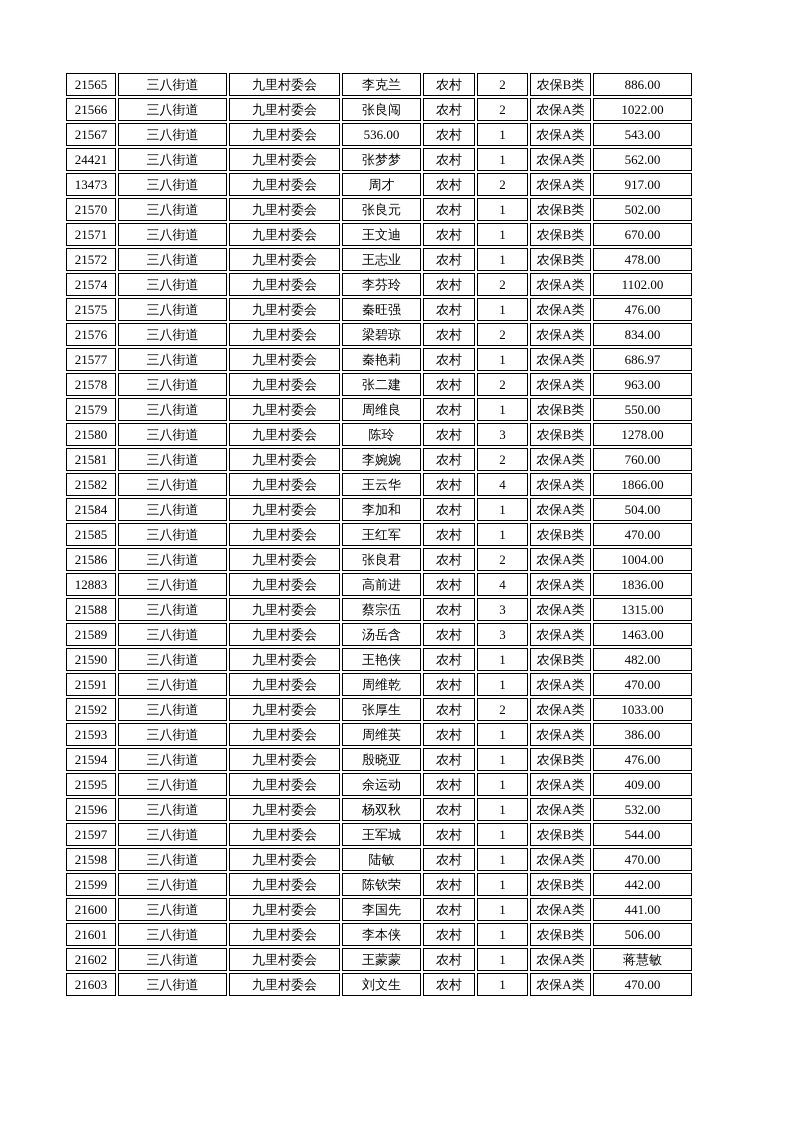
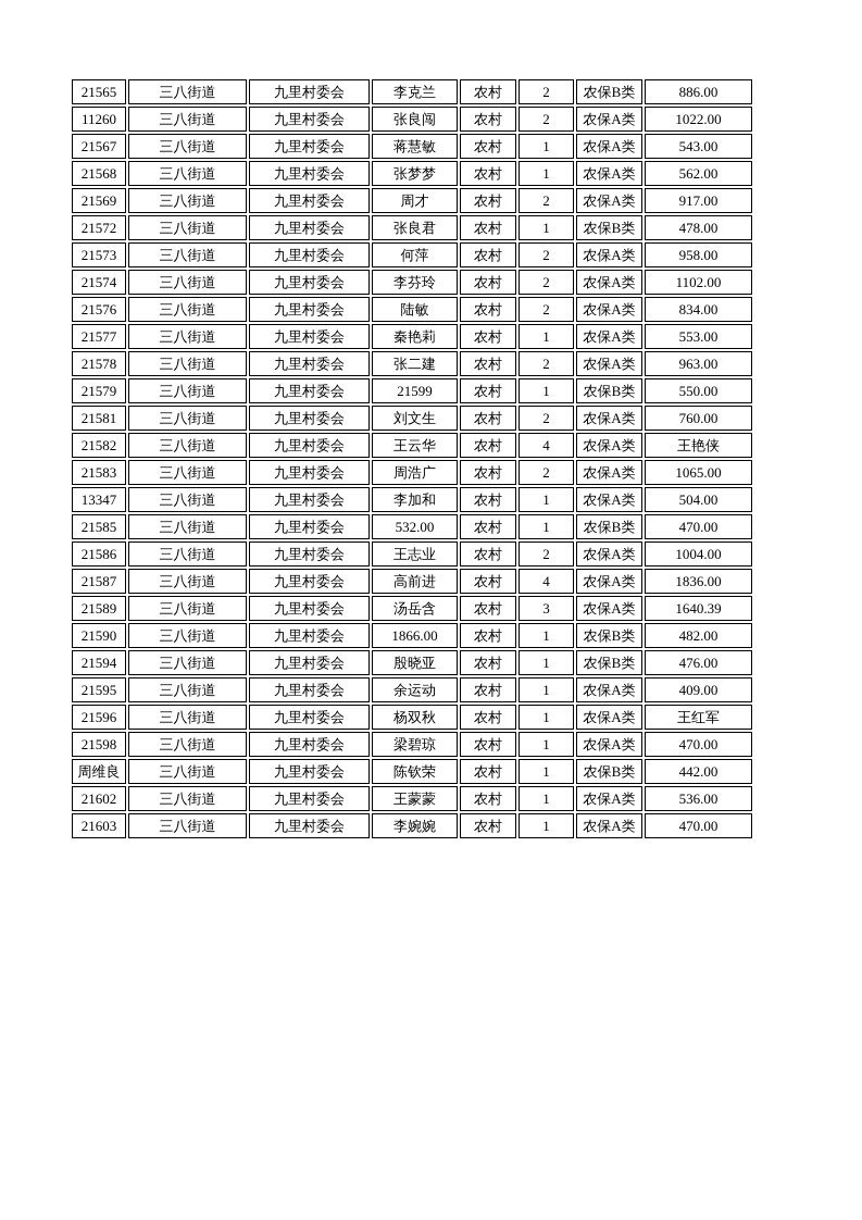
  21565	三八街道	九里村委会	李克兰	农村	2	农保B类	886.00
- 21566	三八街道	九里村委会	张良闯	农村	2	农保A类	1022.00
+ 11260	三八街道	九里村委会	张良闯	农村	2	农保A类	1022.00
- 21567	三八街道	九里村委会	536.00	农村	1	农保A类	543.00
+ 21567	三八街道	九里村委会	蒋慧敏	农村	1	农保A类	543.00
- 24421	三八街道	九里村委会	张梦梦	农村	1	农保A类	562.00
+ 21568	三八街道	九里村委会	张梦梦	农村	1	农保A类	562.00
- 13473	三八街道	九里村委会	周才	农村	2	农保A类	917.00
+ 21569	三八街道	九里村委会	周才	农村	2	农保A类	917.00
- 21570	三八街道	九里村委会	张良元	农村	1	农保B类	502.00
- 21571	三八街道	九里村委会	王文迪	农村	1	农保B类	670.00
- 21572	三八街道	九里村委会	王志业	农村	1	农保B类	478.00
+ 21572	三八街道	九里村委会	张良君	农村	1	农保B类	478.00
+ 21573	三八街道	九里村委会	何萍	农村	2	农保A类	958.00
  21574	三八街道	九里村委会	李芬玲	农村	2	农保A类	1102.00
- 21575	三八街道	九里村委会	秦旺强	农村	1	农保A类	476.00
- 21576	三八街道	九里村委会	梁碧琼	农村	2	农保A类	834.00
+ 21576	三八街道	九里村委会	陆敏	农村	2	农保A类	834.00
- 21577	三八街道	九里村委会	秦艳莉	农村	1	农保A类	686.97
+ 21577	三八街道	九里村委会	秦艳莉	农村	1	农保A类	553.00
  21578	三八街道	九里村委会	张二建	农村	2	农保A类	963.00
- 21579	三八街道	九里村委会	周维良	农村	1	农保B类	550.00
+ 21579	三八街道	九里村委会	21599	农村	1	农保B类	550.00
- 21580	三八街道	九里村委会	陈玲	农村	3	农保B类	1278.00
- 21581	三八街道	九里村委会	李婉婉	农村	2	农保A类	760.00
+ 21581	三八街道	九里村委会	刘文生	农村	2	农保A类	760.00
- 21582	三八街道	九里村委会	王云华	农村	4	农保A类	1866.00
+ 21582	三八街道	九里村委会	王云华	农村	4	农保A类	王艳侠
+ 21583	三八街道	九里村委会	周浩广	农村	2	农保A类	1065.00
- 21584	三八街道	九里村委会	李加和	农村	1	农保A类	504.00
+ 13347	三八街道	九里村委会	李加和	农村	1	农保A类	504.00
- 21585	三八街道	九里村委会	王红军	农村	1	农保B类	470.00
+ 21585	三八街道	九里村委会	532.00	农村	1	农保B类	470.00
- 21586	三八街道	九里村委会	张良君	农村	2	农保A类	1004.00
+ 21586	三八街道	九里村委会	王志业	农村	2	农保A类	1004.00
- 12883	三八街道	九里村委会	高前进	农村	4	农保A类	1836.00
+ 21587	三八街道	九里村委会	高前进	农村	4	农保A类	1836.00
- 21588	三八街道	九里村委会	蔡宗伍	农村	3	农保A类	1315.00
- 21589	三八街道	九里村委会	汤岳含	农村	3	农保A类	1463.00
+ 21589	三八街道	九里村委会	汤岳含	农村	3	农保A类	1640.39
- 21590	三八街道	九里村委会	王艳侠	农村	1	农保B类	482.00
+ 21590	三八街道	九里村委会	1866.00	农村	1	农保B类	482.00
- 21591	三八街道	九里村委会	周维乾	农村	1	农保A类	470.00
- 21592	三八街道	九里村委会	张厚生	农村	2	农保A类	1033.00
- 21593	三八街道	九里村委会	周维英	农村	1	农保A类	386.00
  21594	三八街道	九里村委会	殷晓亚	农村	1	农保B类	476.00
  21595	三八街道	九里村委会	余运动	农村	1	农保A类	409.00
- 21596	三八街道	九里村委会	杨双秋	农村	1	农保A类	532.00
+ 21596	三八街道	九里村委会	杨双秋	农村	1	农保A类	王红军
- 21597	三八街道	九里村委会	王军城	农村	1	农保B类	544.00
- 21598	三八街道	九里村委会	陆敏	农村	1	农保A类	470.00
+ 21598	三八街道	九里村委会	梁碧琼	农村	1	农保A类	470.00
- 21599	三八街道	九里村委会	陈钦荣	农村	1	农保B类	442.00
+ 周维良	三八街道	九里村委会	陈钦荣	农村	1	农保B类	442.00
- 21600	三八街道	九里村委会	李国先	农村	1	农保A类	441.00
- 21601	三八街道	九里村委会	李本侠	农村	1	农保B类	506.00
- 21602	三八街道	九里村委会	王蒙蒙	农村	1	农保A类	蒋慧敏
+ 21602	三八街道	九里村委会	王蒙蒙	农村	1	农保A类	536.00
- 21603	三八街道	九里村委会	刘文生	农村	1	农保A类	470.00
+ 21603	三八街道	九里村委会	李婉婉	农村	1	农保A类	470.00
